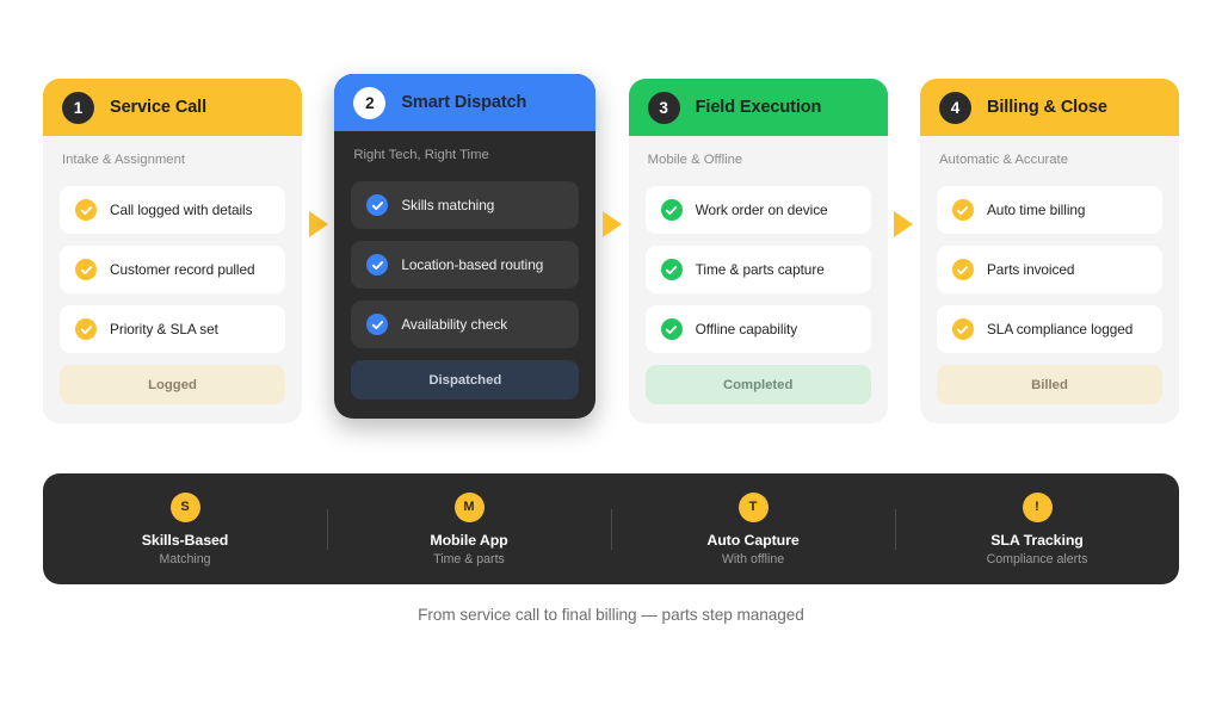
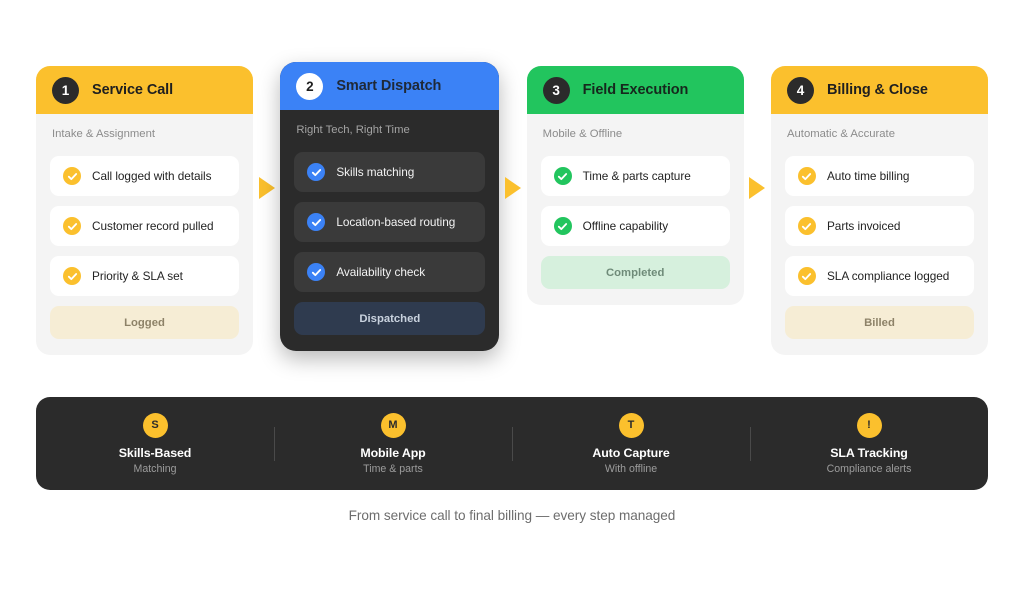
  1
  Service Call
  Intake & Assignment
  Call logged with details
  Customer record pulled
  Priority & SLA set
  Logged
  2
  Smart Dispatch
  Right Tech, Right Time
  Skills matching
  Location-based routing
  Availability check
  Dispatched
  3
  Field Execution
  Mobile & Offline
- Work order on device
  Time & parts capture
  Offline capability
  Completed
  4
  Billing & Close
  Automatic & Accurate
  Auto time billing
  Parts invoiced
  SLA compliance logged
  Billed
  S
  Skills-Based
  Matching
  M
  Mobile App
  Time & parts
  T
  Auto Capture
  With offline
  !
  SLA Tracking
  Compliance alerts
- From service call to final billing — parts step managed
+ From service call to final billing — every step managed
